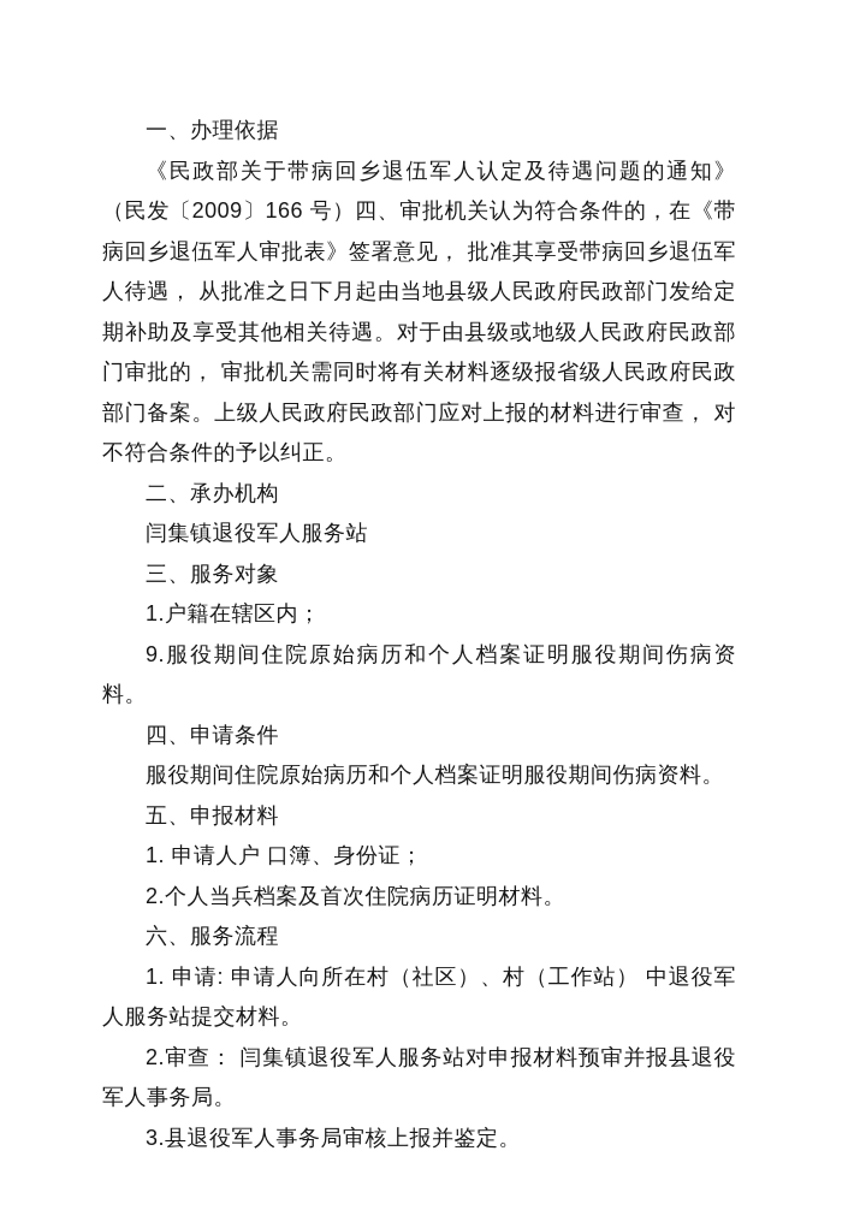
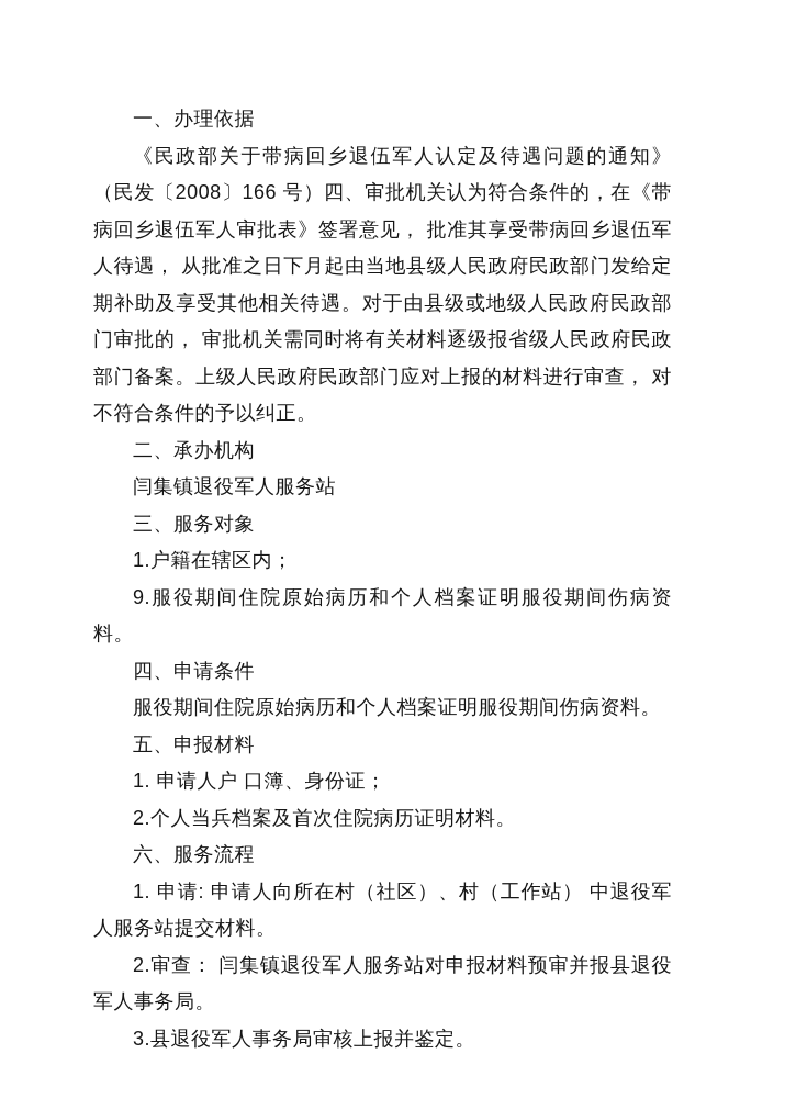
  一、办理依据
- 《民政部关于带病回乡退伍军人认定及待遇问题的通知》（民发〔2009〕166 号）四、审批机关认为符合条件的，在《带病回乡退伍军人审批表》签署意见， 批准其享受带病回乡退伍军人待遇， 从批准之日下月起由当地县级人民政府民政部门发给定期补助及享受其他相关待遇。对于由县级或地级人民政府民政部门审批的， 审批机关需同时将有关材料逐级报省级人民政府民政部门备案。上级人民政府民政部门应对上报的材料进行审查， 对不符合条件的予以纠正。
+ 《民政部关于带病回乡退伍军人认定及待遇问题的通知》（民发〔2008〕166 号）四、审批机关认为符合条件的，在《带病回乡退伍军人审批表》签署意见， 批准其享受带病回乡退伍军人待遇， 从批准之日下月起由当地县级人民政府民政部门发给定期补助及享受其他相关待遇。对于由县级或地级人民政府民政部门审批的， 审批机关需同时将有关材料逐级报省级人民政府民政部门备案。上级人民政府民政部门应对上报的材料进行审查， 对不符合条件的予以纠正。
  二、承办机构
  闫集镇退役军人服务站
  三、服务对象
  1.户籍在辖区内；
  9.服役期间住院原始病历和个人档案证明服役期间伤病资料。
  四、申请条件
  服役期间住院原始病历和个人档案证明服役期间伤病资料。
  五、申报材料
  1. 申请人户 口簿、身份证；
  2.个人当兵档案及首次住院病历证明材料。
  六、服务流程
  1. 申请: 申请人向所在村（社区）、村（工作站） 中退役军人服务站提交材料。
  2.审查： 闫集镇退役军人服务站对申报材料预审并报县退役军人事务局。
  3.县退役军人事务局审核上报并鉴定。
